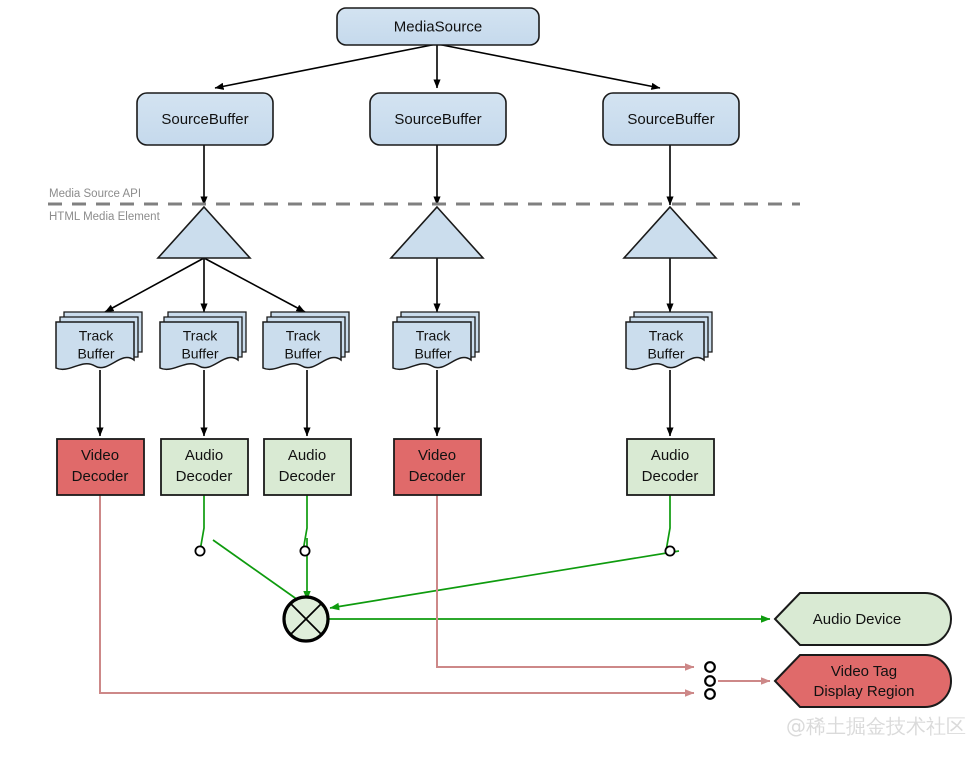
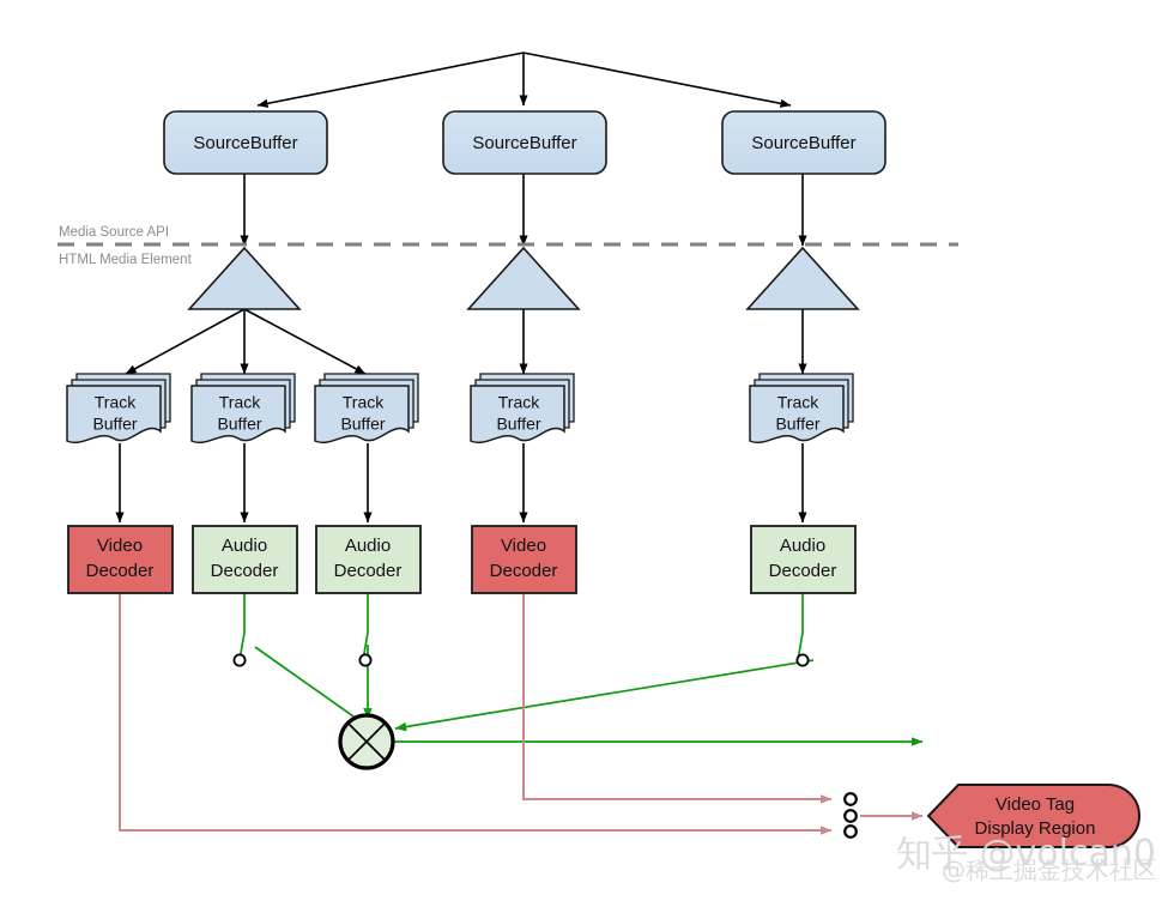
  Media Source API
  HTML Media Element
- MediaSource
  SourceBuffer
  SourceBuffer
  SourceBuffer
  Track
  Buffer
  Track
  Buffer
  Track
  Buffer
  Track
  Buffer
  Track
  Buffer
  Video
  Decoder
  Audio
  Decoder
  Audio
  Decoder
  Video
  Decoder
  Audio
  Decoder
- Audio Device
  Video Tag
  Display Region
+ 知乎 @volcan0
  @稀土掘金技术社区
